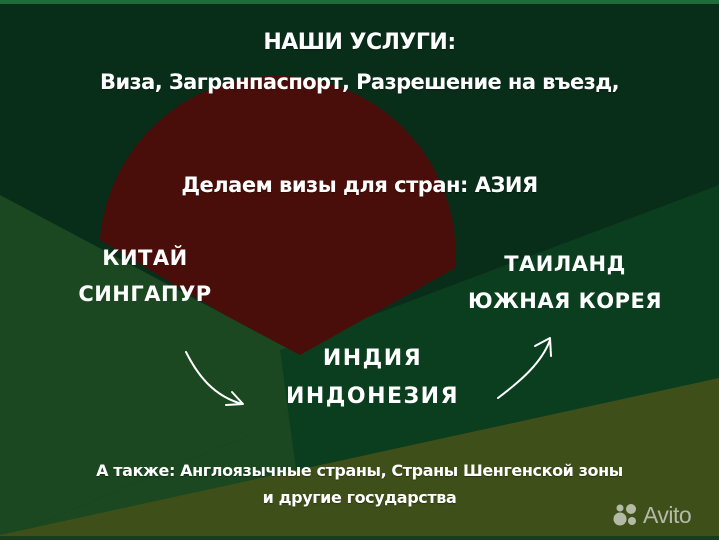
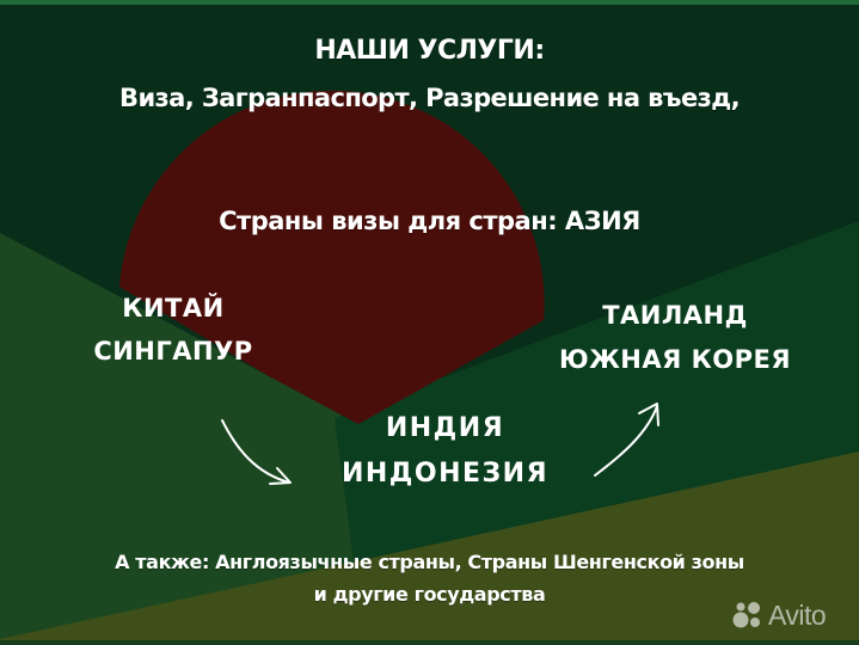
  НАШИ УСЛУГИ:
  Виза, Загранпаспорт, Разрешение на въезд,
- Делаем визы для стран: АЗИЯ
+ Страны визы для стран: АЗИЯ
  КИТАЙ
  СИНГАПУР
  ТАИЛАНД
  ЮЖНАЯ КОРЕЯ
  ИНДИЯ
  ИНДОНЕЗИЯ
  А также: Англоязычные страны, Страны Шенгенской зоны
  и другие государства
  Avito
